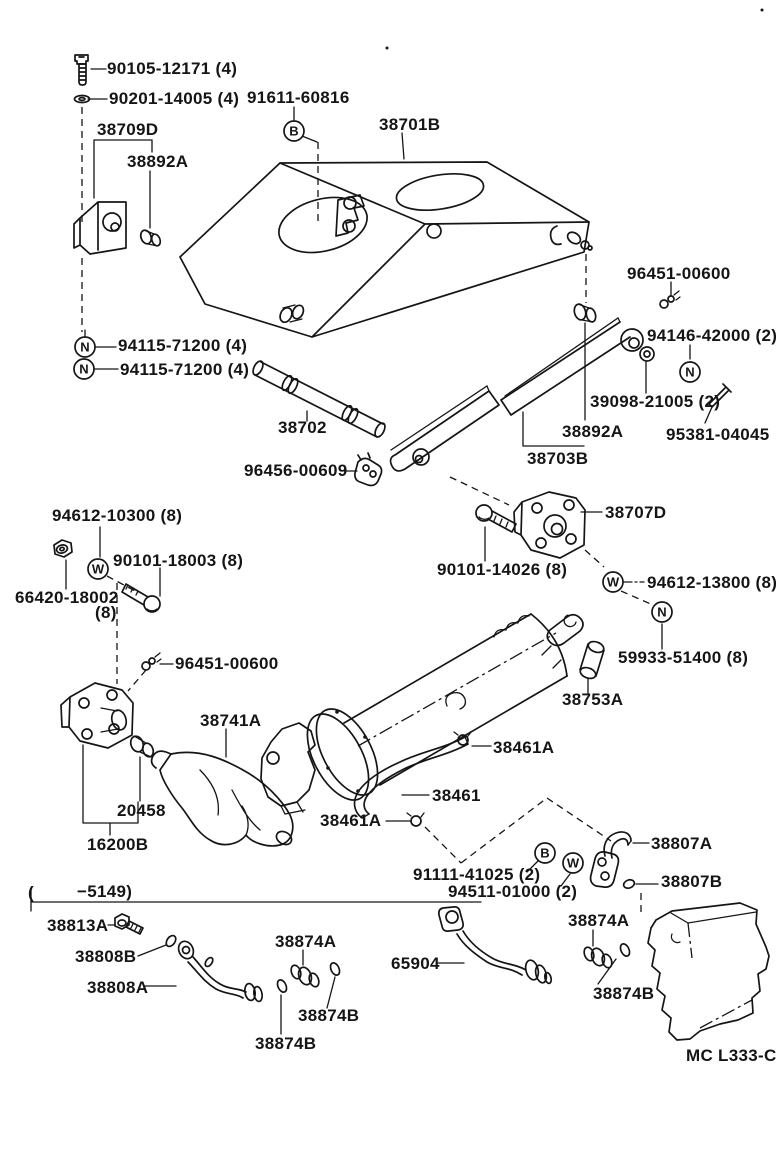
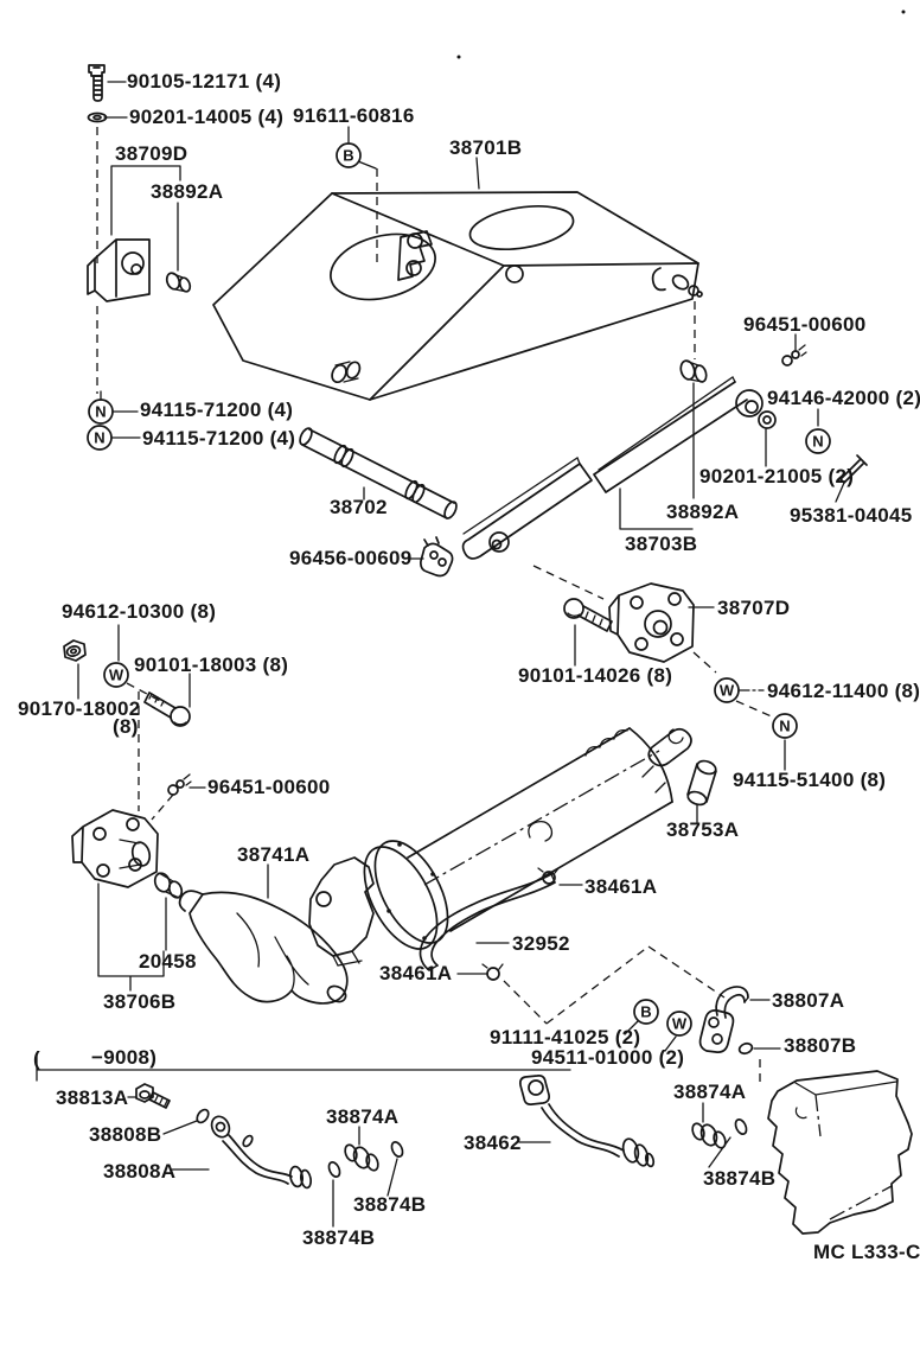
  90105-12171 (4)
  90201-14005 (4)
  91611-60816
  38709D
  38892A
  38701B
  96451-00600
  94146-42000 (2)
- 39098-21005 (2)
+ 90201-21005 (2)
  95381-04045
  38892A
  38703B
  94115-71200 (4)
  94115-71200 (4)
  38702
  96456-00609
  38707D
  90101-14026 (8)
- 94612-13800 (8)
+ 94612-11400 (8)
- 59933-51400 (8)
+ 94115-51400 (8)
  94612-10300 (8)
  90101-18003 (8)
- 66420-18002
+ 90170-18002
  (8)
  96451-00600
  38741A
  20458
- 16200B
+ 38706B
  38753A
  38461A
- 38461
+ 32952
  38461A
  91111-41025 (2)
  94511-01000 (2)
  38807A
  38807B
  38874A
  (
- −5149)
+ −9008)
  38813A
  38808B
  38808A
  38874A
  38874B
  38874B
- 65904
+ 38462
  38874B
  MC L333-C
  B
  N
  N
  N
  W
  W
  N
  B
  W
